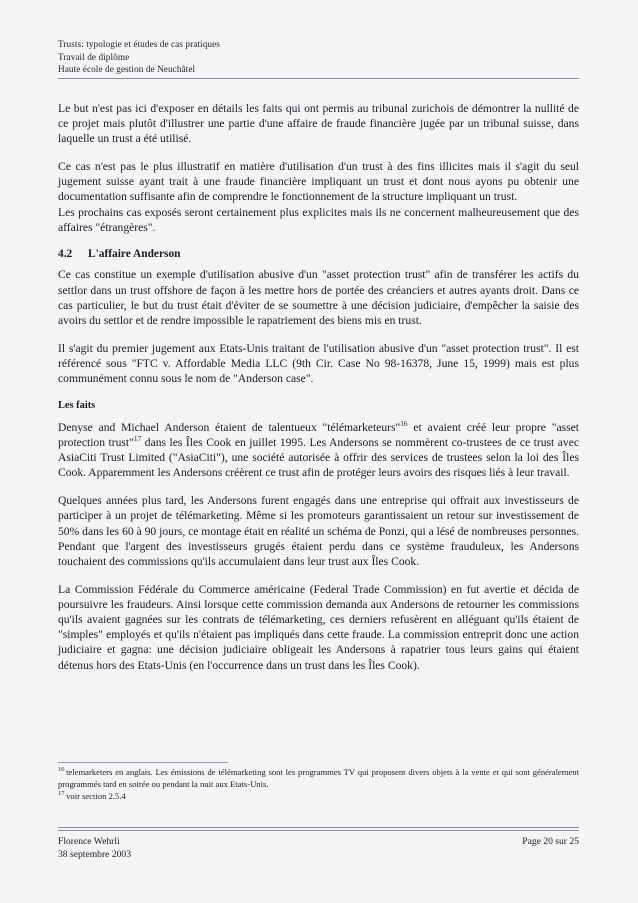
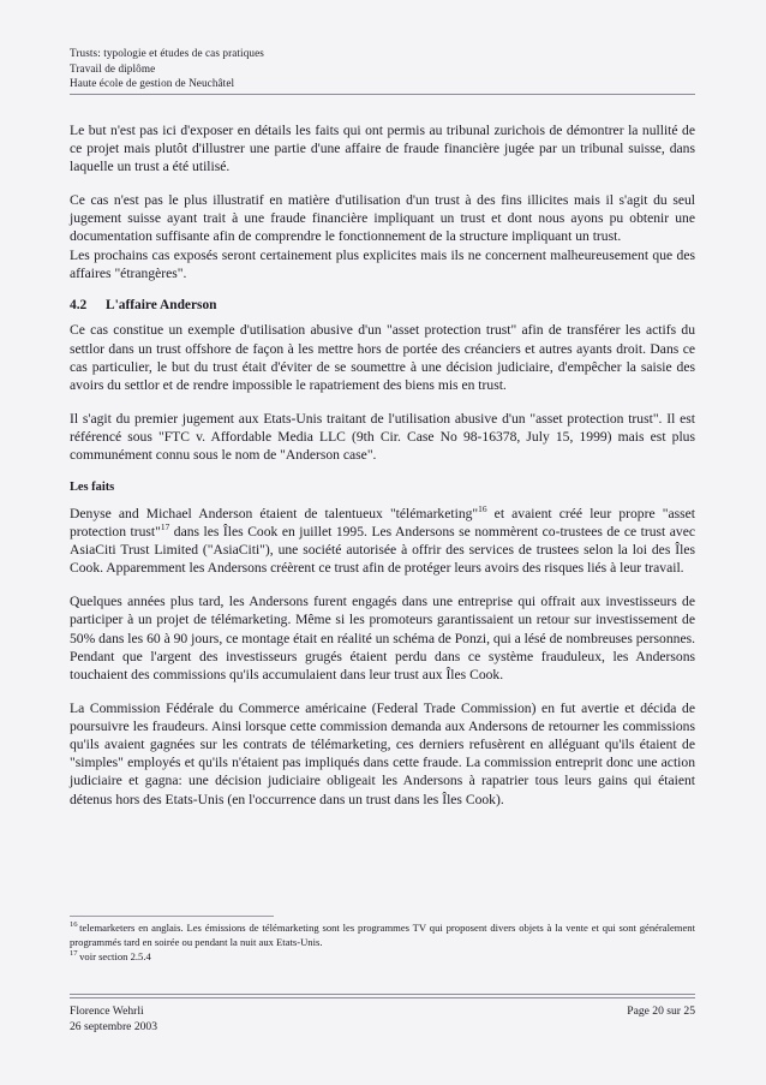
  Trusts: typologie et études de cas pratiques
  Travail de diplôme
  Haute école de gestion de Neuchâtel
  Le but n'est pas ici d'exposer en détails les faits qui ont permis au tribunal zurichois de démontrer la nullité de ce projet mais plutôt d'illustrer une partie d'une affaire de fraude financière jugée par un tribunal suisse, dans laquelle un trust a été utilisé.
  Ce cas n'est pas le plus illustratif en matière d'utilisation d'un trust à des fins illicites mais il s'agit du seul jugement suisse ayant trait à une fraude financière impliquant un trust et dont nous ayons pu obtenir une documentation suffisante afin de comprendre le fonctionnement de la structure impliquant un trust.
  Les prochains cas exposés seront certainement plus explicites mais ils ne concernent malheureusement que des affaires "étrangères".
  4.2 L'affaire Anderson
  Ce cas constitue un exemple d'utilisation abusive d'un "asset protection trust" afin de transférer les actifs du settlor dans un trust offshore de façon à les mettre hors de portée des créanciers et autres ayants droit. Dans ce cas particulier, le but du trust était d'éviter de se soumettre à une décision judiciaire, d'empêcher la saisie des avoirs du settlor et de rendre impossible le rapatriement des biens mis en trust.
- Il s'agit du premier jugement aux Etats-Unis traitant de l'utilisation abusive d'un "asset protection trust". Il est référencé sous "FTC v. Affordable Media LLC (9th Cir. Case No 98-16378, June 15, 1999) mais est plus communément connu sous le nom de "Anderson case".
+ Il s'agit du premier jugement aux Etats-Unis traitant de l'utilisation abusive d'un "asset protection trust". Il est référencé sous "FTC v. Affordable Media LLC (9th Cir. Case No 98-16378, July 15, 1999) mais est plus communément connu sous le nom de "Anderson case".
  Les faits
- Denyse and Michael Anderson étaient de talentueux "télémarketeurs"16 et avaient créé leur propre "asset protection trust"17 dans les Îles Cook en juillet 1995. Les Andersons se nommèrent co-trustees de ce trust avec AsiaCiti Trust Limited ("AsiaCiti"), une société autorisée à offrir des services de trustees selon la loi des Îles Cook. Apparemment les Andersons créèrent ce trust afin de protéger leurs avoirs des risques liés à leur travail.
+ Denyse and Michael Anderson étaient de talentueux "télémarketing"16 et avaient créé leur propre "asset protection trust"17 dans les Îles Cook en juillet 1995. Les Andersons se nommèrent co-trustees de ce trust avec AsiaCiti Trust Limited ("AsiaCiti"), une société autorisée à offrir des services de trustees selon la loi des Îles Cook. Apparemment les Andersons créèrent ce trust afin de protéger leurs avoirs des risques liés à leur travail.
  Quelques années plus tard, les Andersons furent engagés dans une entreprise qui offrait aux investisseurs de participer à un projet de télémarketing. Même si les promoteurs garantissaient un retour sur investissement de 50% dans les 60 à 90 jours, ce montage était en réalité un schéma de Ponzi, qui a lésé de nombreuses personnes. Pendant que l'argent des investisseurs grugés étaient perdu dans ce système frauduleux, les Andersons touchaient des commissions qu'ils accumulaient dans leur trust aux Îles Cook.
  La Commission Fédérale du Commerce américaine (Federal Trade Commission) en fut avertie et décida de poursuivre les fraudeurs. Ainsi lorsque cette commission demanda aux Andersons de retourner les commissions qu'ils avaient gagnées sur les contrats de télémarketing, ces derniers refusèrent en alléguant qu'ils étaient de "simples" employés et qu'ils n'étaient pas impliqués dans cette fraude. La commission entreprit donc une action judiciaire et gagna: une décision judiciaire obligeait les Andersons à rapatrier tous leurs gains qui étaient détenus hors des Etats-Unis (en l'occurrence dans un trust dans les Îles Cook).
  telemarketers en anglais. Les émissions de télémarketing sont les programmes TV qui proposent divers objets à la vente et qui sont généralement programmés tard en soirée ou pendant la nuit aux Etats-Unis.
  voir section 2.5.4
  Florence Wehrli
- 38 septembre 2003
+ 26 septembre 2003
  Page 20 sur 25
